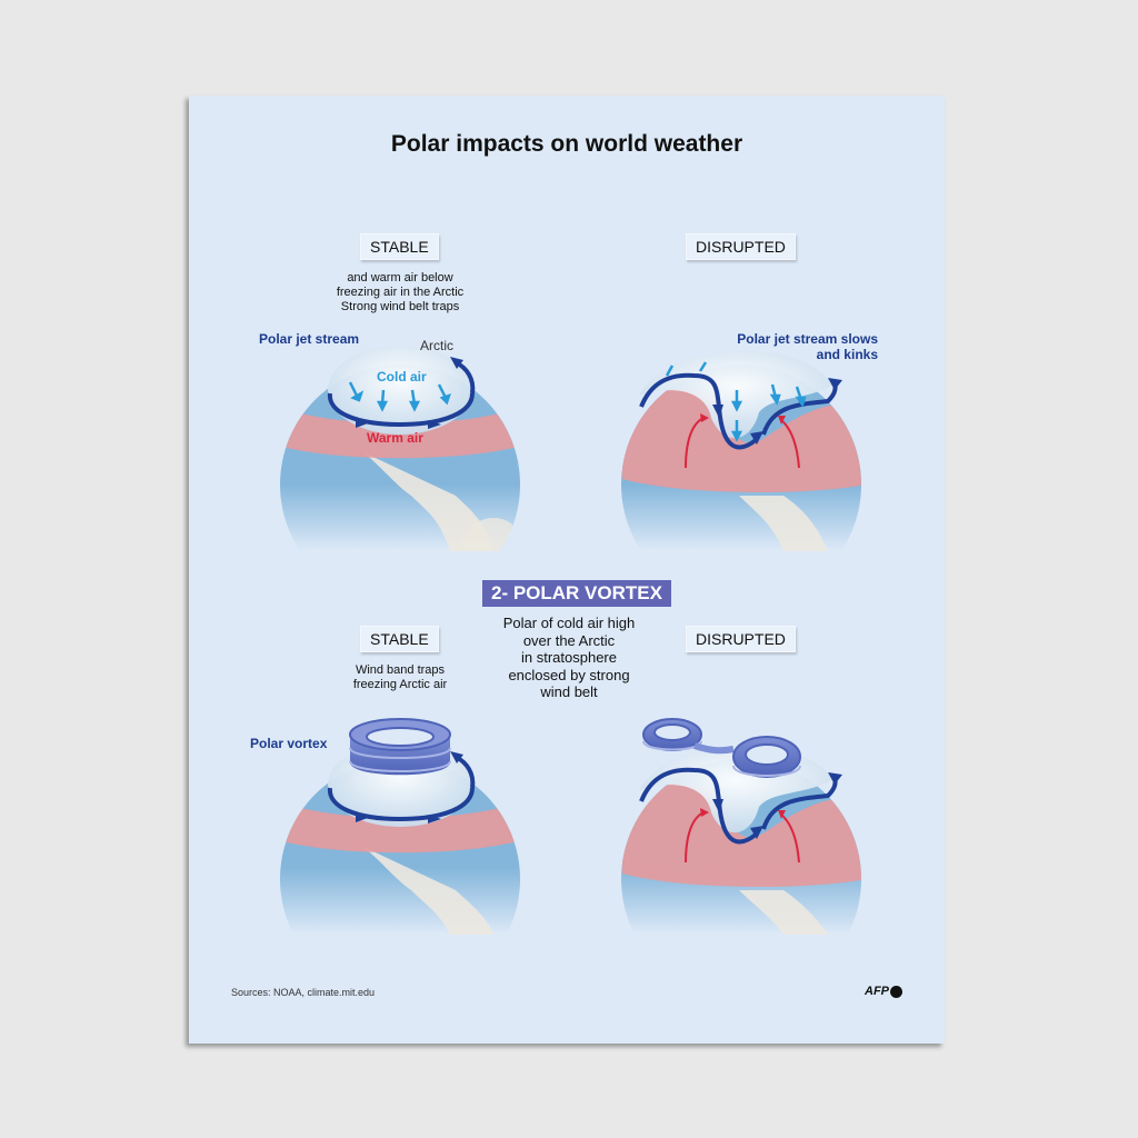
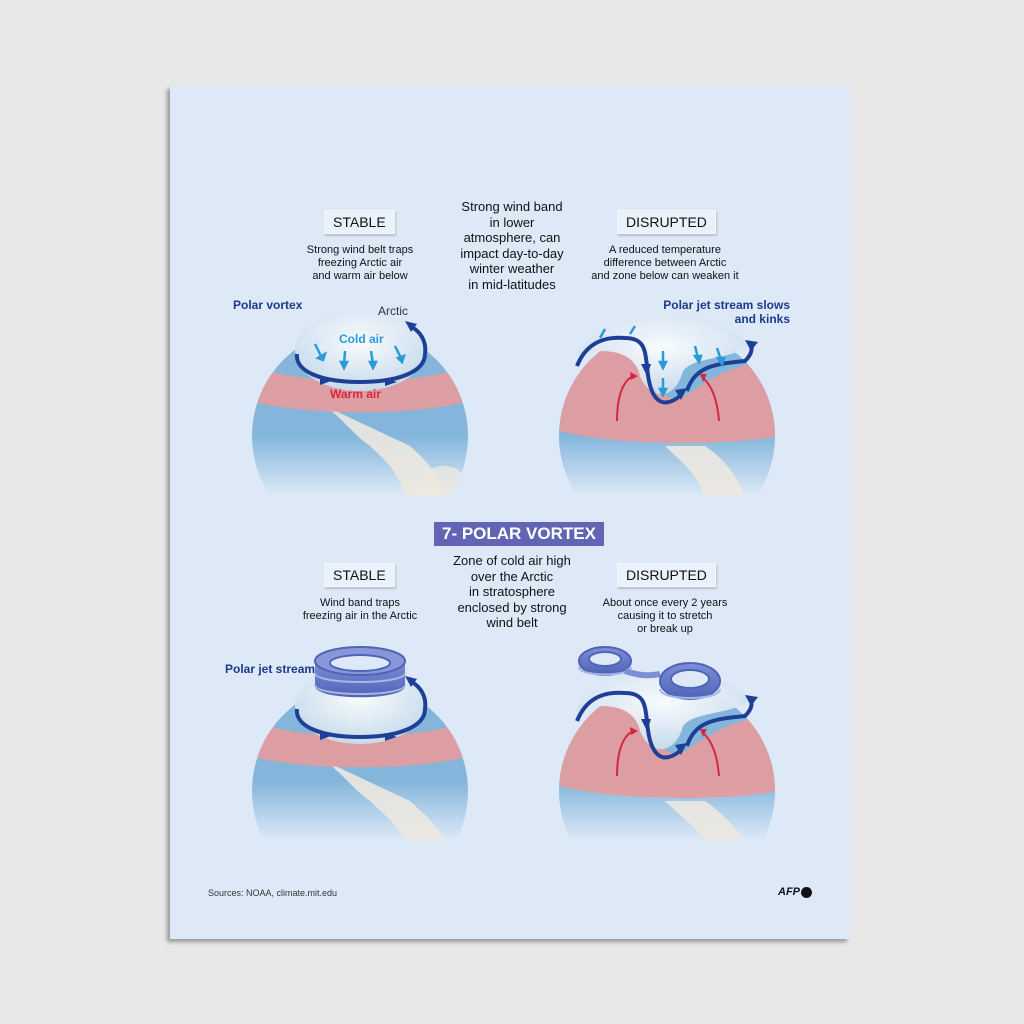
- Polar impacts on world weather
  STABLE
  DISRUPTED
- and warm air below
+ Strong wind belt traps
- freezing air in the Arctic
+ freezing Arctic air
- Strong wind belt traps
+ and warm air below
+ Strong wind band
+ in lower
+ atmosphere, can
+ impact day-to-day
+ winter weather
+ in mid-latitudes
+ A reduced temperature
+ difference between Arctic
+ and zone below can weaken it
- Polar jet stream
+ Polar vortex
  Arctic
  Cold air
  Warm air
  Polar jet stream slows
  and kinks
- 2- POLAR VORTEX
+ 7- POLAR VORTEX
  STABLE
  DISRUPTED
  Wind band traps
- freezing Arctic air
+ freezing air in the Arctic
- Polar of cold air high
+ Zone of cold air high
  over the Arctic
  in stratosphere
  enclosed by strong
  wind belt
+ About once every 2 years
+ causing it to stretch
+ or break up
- Polar vortex
+ Polar jet stream
  Sources: NOAA, climate.mit.edu
  AFP
